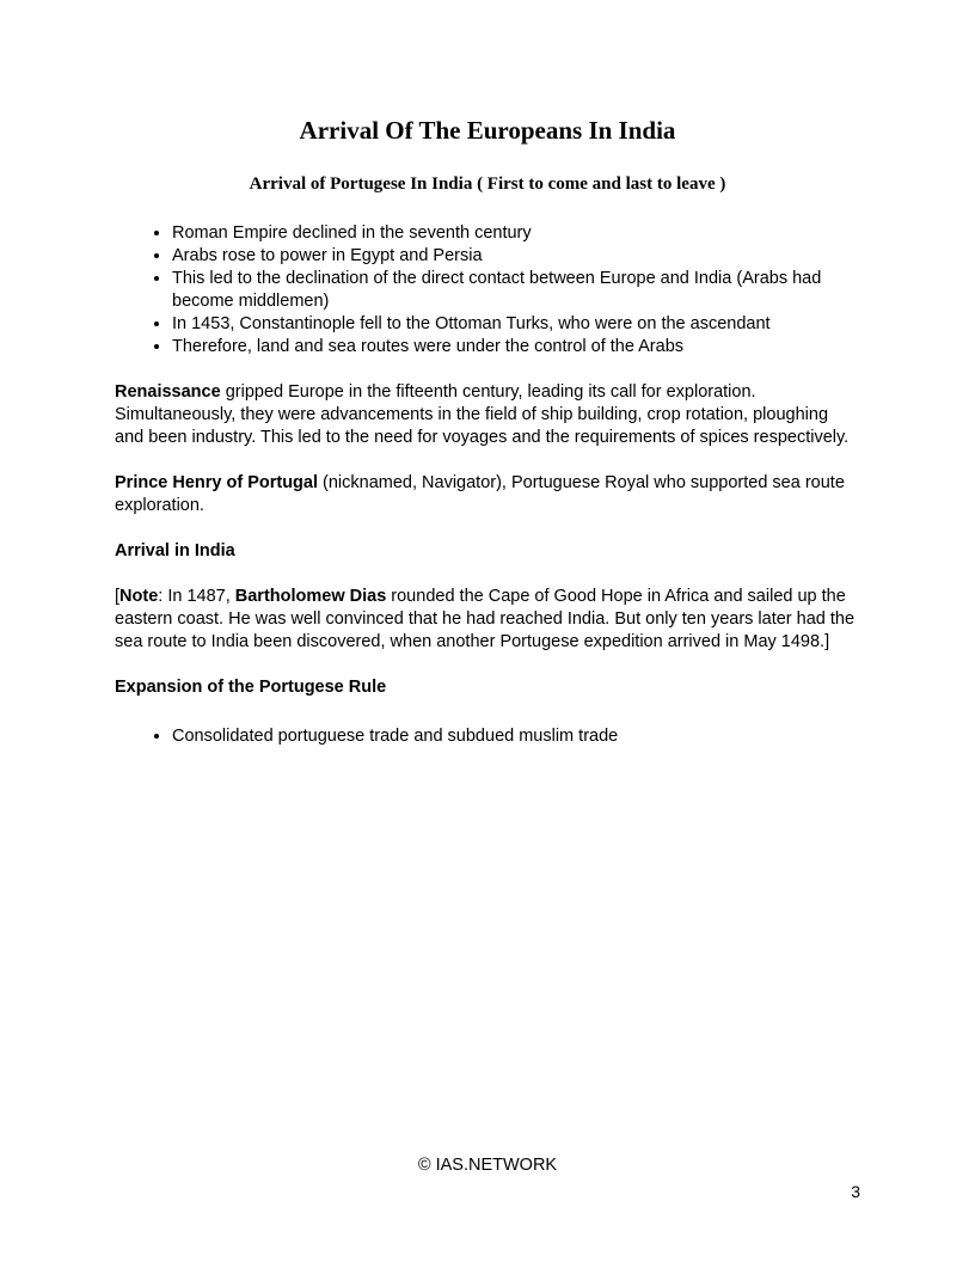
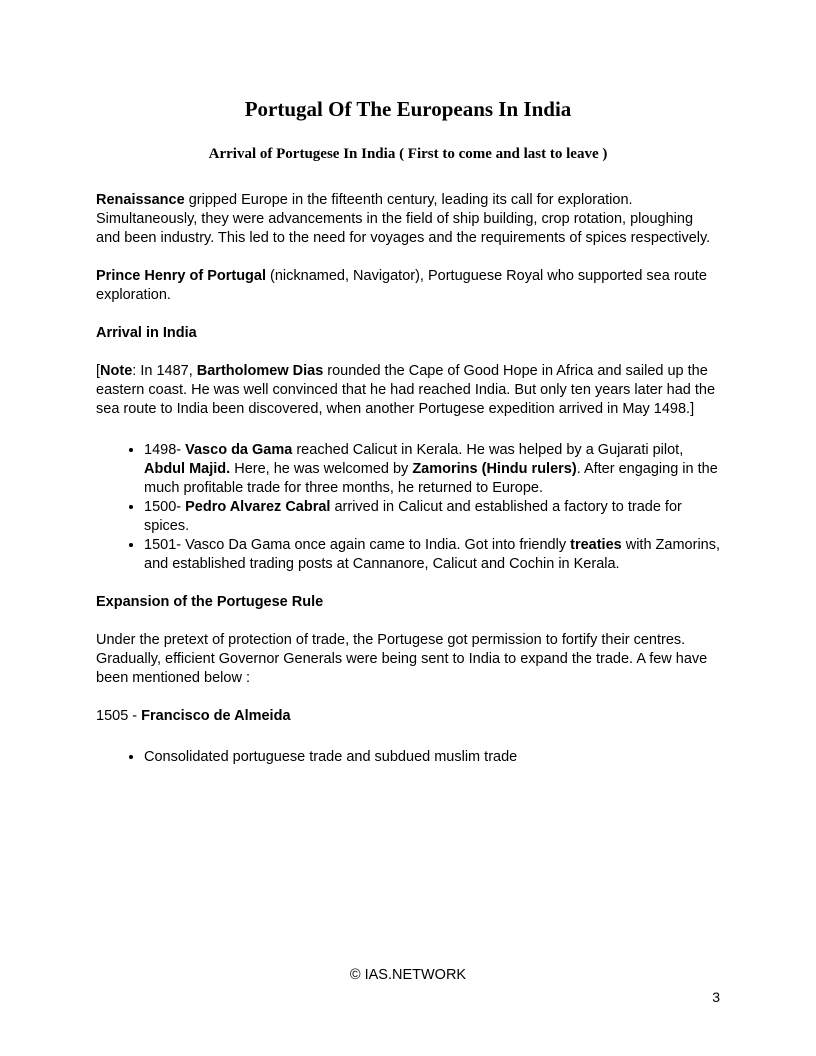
- Arrival Of The Europeans In India
+ Portugal Of The Europeans In India
  Arrival of Portugese In India ( First to come and last to leave )
- Roman Empire declined in the seventh century
- Arabs rose to power in Egypt and Persia
- This led to the declination of the direct contact between Europe and India (Arabs had become middlemen)
- In 1453, Constantinople fell to the Ottoman Turks, who were on the ascendant
- Therefore, land and sea routes were under the control of the Arabs
  Renaissance gripped Europe in the fifteenth century, leading its call for exploration. Simultaneously, they were advancements in the field of ship building, crop rotation, ploughing and been industry. This led to the need for voyages and the requirements of spices respectively.
  Prince Henry of Portugal (nicknamed, Navigator), Portuguese Royal who supported sea route exploration.
  Arrival in India
  [Note: In 1487, Bartholomew Dias rounded the Cape of Good Hope in Africa and sailed up the eastern coast. He was well convinced that he had reached India. But only ten years later had the sea route to India been discovered, when another Portugese expedition arrived in May 1498.]
+ 1498- Vasco da Gama reached Calicut in Kerala. He was helped by a Gujarati pilot, Abdul Majid. Here, he was welcomed by Zamorins (Hindu rulers). After engaging in the much profitable trade for three months, he returned to Europe.
+ 1500- Pedro Alvarez Cabral arrived in Calicut and established a factory to trade for spices.
+ 1501- Vasco Da Gama once again came to India. Got into friendly treaties with Zamorins, and established trading posts at Cannanore, Calicut and Cochin in Kerala.
  Expansion of the Portugese Rule
+ Under the pretext of protection of trade, the Portugese got permission to fortify their centres. Gradually, efficient Governor Generals were being sent to India to expand the trade. A few have been mentioned below :
+ 1505 - Francisco de Almeida
  Consolidated portuguese trade and subdued muslim trade
  © IAS.NETWORK
  3
